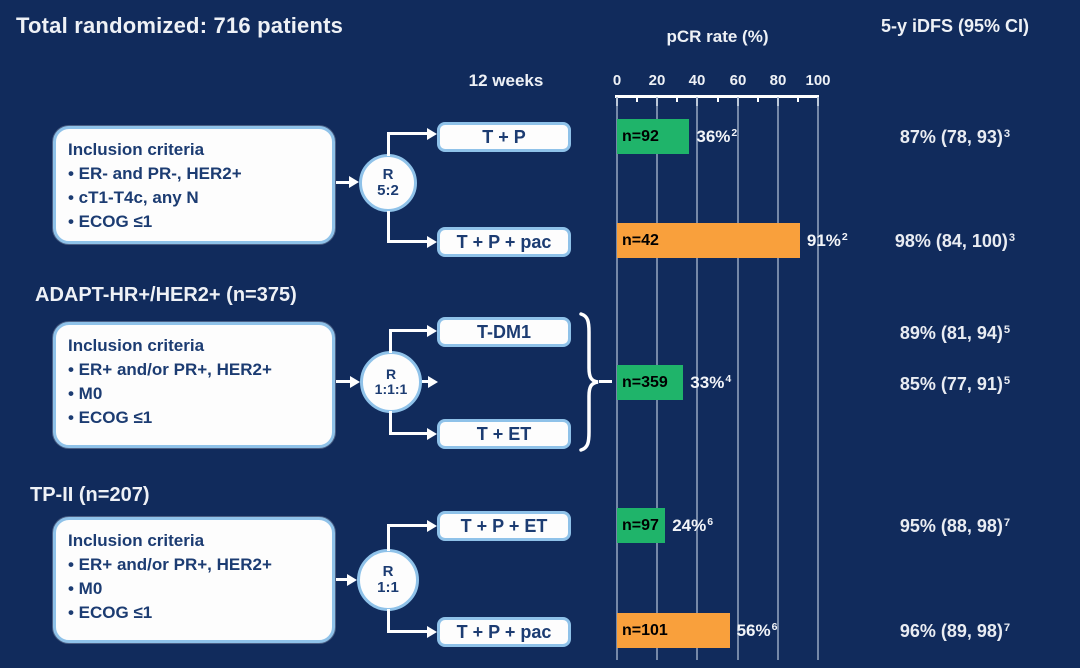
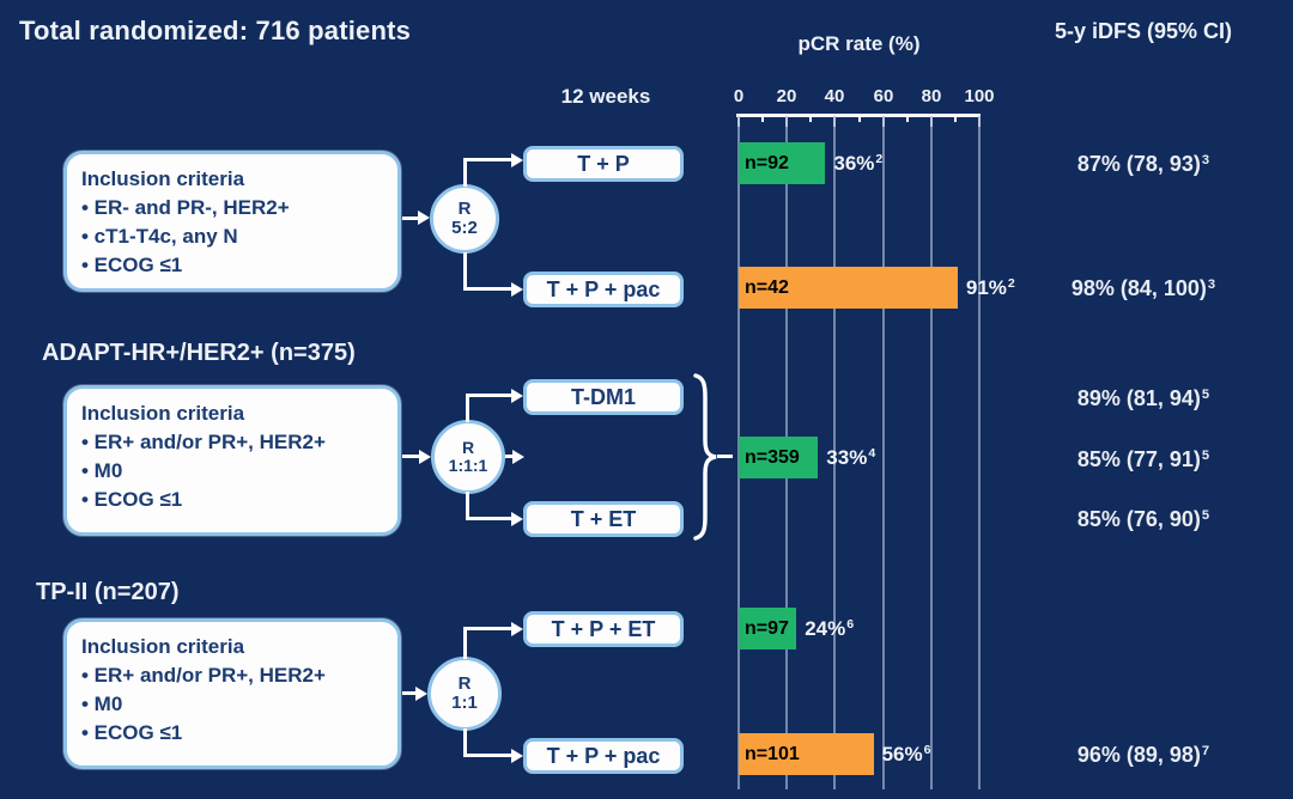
  Total randomized: 716 patients
  12 weeks
  pCR rate (%)
  5-y iDFS (95% CI)
  0
  20
  40
  60
  80
  100
  Inclusion criteria
  • ER- and PR-, HER2+
  • cT1-T4c, any N
  • ECOG ≤1
  R
  5:2
  T + P
  T + P + pac
  n=92
  36%2
  n=42
  91%2
  87% (78, 93)3
  98% (84, 100)3
  ADAPT-HR+/HER2+ (n=375)
  Inclusion criteria
  • ER+ and/or PR+, HER2+
  • M0
  • ECOG ≤1
  R
  1:1:1
  T-DM1
  T + ET
  n=359
  33%4
  89% (81, 94)5
  85% (77, 91)5
+ 85% (76, 90)5
  TP-II (n=207)
  Inclusion criteria
  • ER+ and/or PR+, HER2+
  • M0
  • ECOG ≤1
  R
  1:1
  T + P + ET
  T + P + pac
  n=97
  24%6
  n=101
  56%6
- 95% (88, 98)7
  96% (89, 98)7
